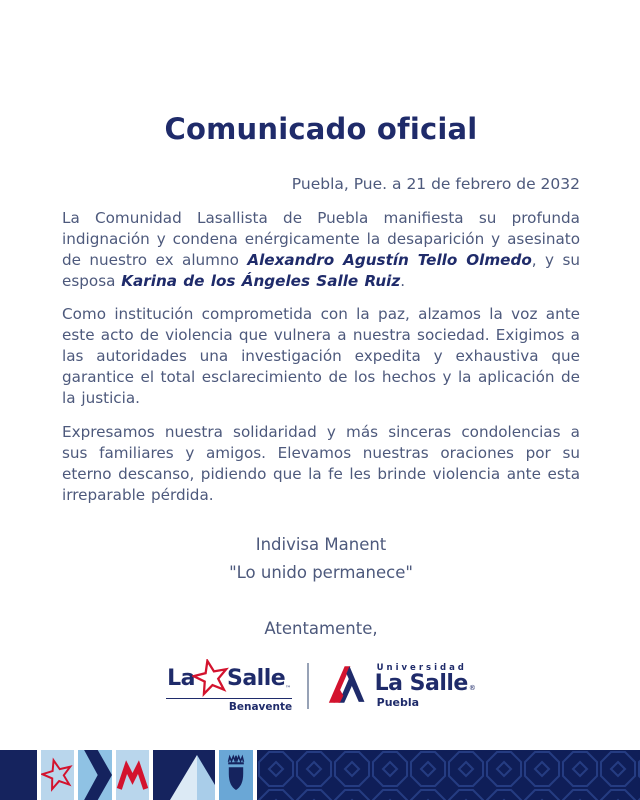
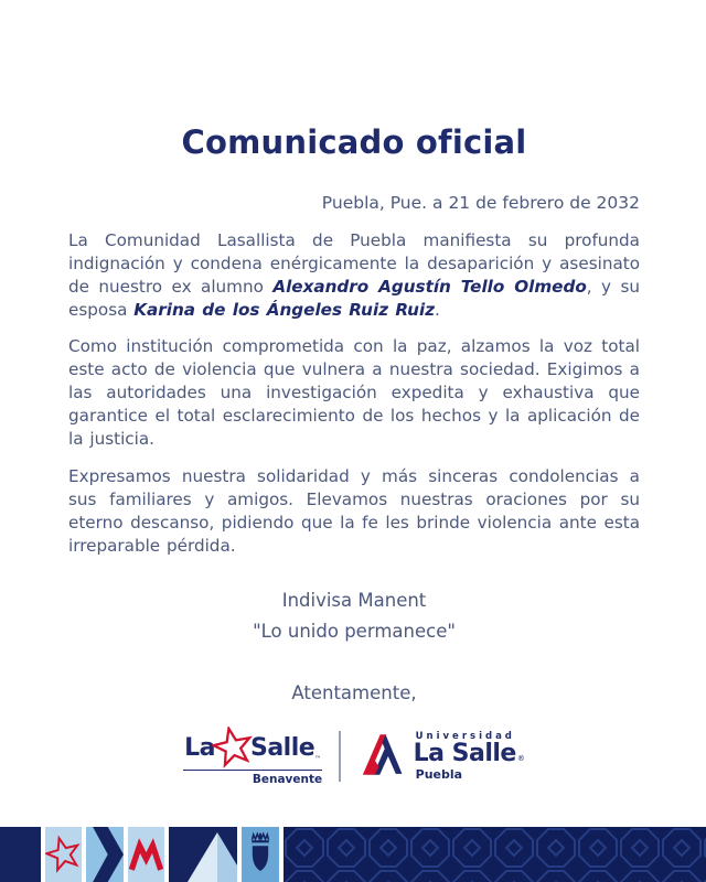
  Comunicado oficial
  Puebla, Pue. a 21 de febrero de 2032
- La Comunidad Lasallista de Puebla manifiesta su profunda indignación y condena enérgicamente la desaparición y asesinato de nuestro ex alumno Alexandro Agustín Tello Olmedo, y su esposa Karina de los Ángeles Salle Ruiz.
+ La Comunidad Lasallista de Puebla manifiesta su profunda indignación y condena enérgicamente la desaparición y asesinato de nuestro ex alumno Alexandro Agustín Tello Olmedo, y su esposa Karina de los Ángeles Ruiz Ruiz.
- Como institución comprometida con la paz, alzamos la voz ante este acto de violencia que vulnera a nuestra sociedad. Exigimos a las autoridades una investigación expedita y exhaustiva que garantice el total esclarecimiento de los hechos y la aplicación de la justicia.
+ Como institución comprometida con la paz, alzamos la voz total este acto de violencia que vulnera a nuestra sociedad. Exigimos a las autoridades una investigación expedita y exhaustiva que garantice el total esclarecimiento de los hechos y la aplicación de la justicia.
  Expresamos nuestra solidaridad y más sinceras condolencias a sus familiares y amigos. Elevamos nuestras oraciones por su eterno descanso, pidiendo que la fe les brinde violencia ante esta irreparable pérdida.
  Indivisa Manent
  "Lo unido permanece"
  Atentamente,
  La
  Salle
  Benavente
  Universidad
  La Salle
  ®
  Puebla
